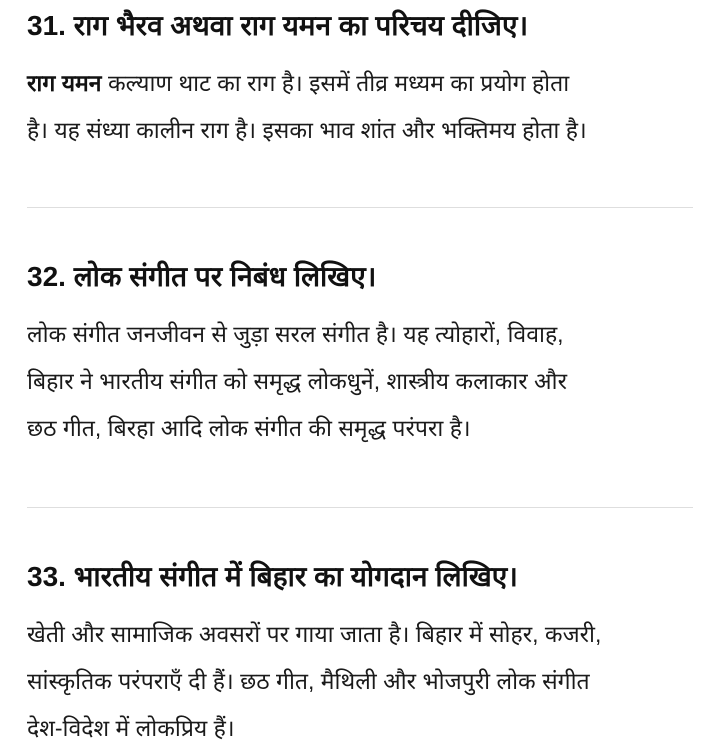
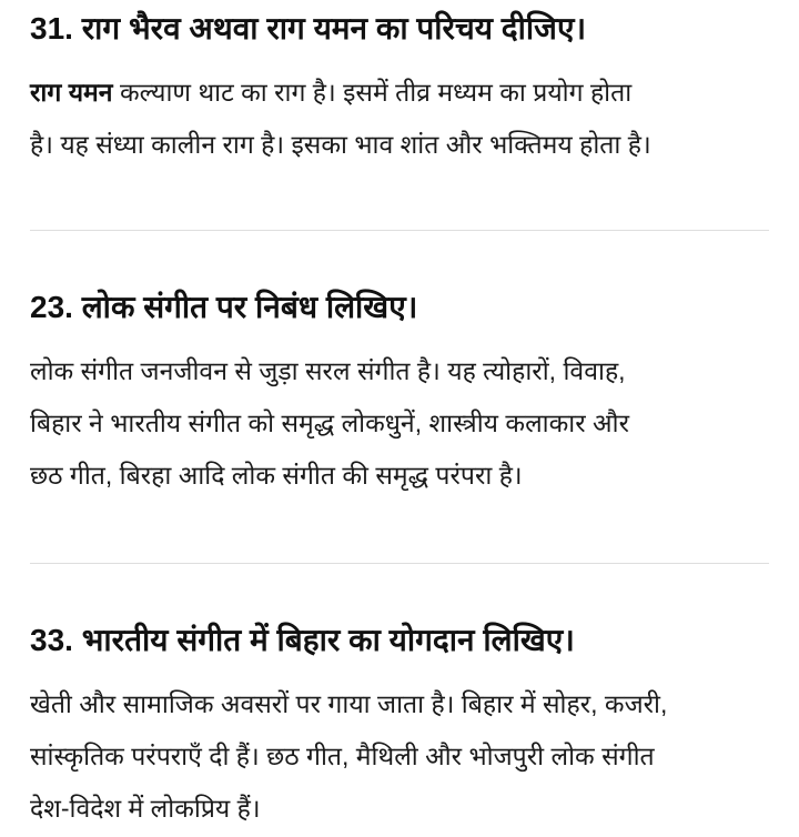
  31. राग भैरव अथवा राग यमन का परिचय दीजिए।
  राग यमन कल्याण थाट का राग है। इसमें तीव्र मध्यम का प्रयोग होता
  है। यह संध्या कालीन राग है। इसका भाव शांत और भक्तिमय होता है।
- 32. लोक संगीत पर निबंध लिखिए।
+ 23. लोक संगीत पर निबंध लिखिए।
  लोक संगीत जनजीवन से जुड़ा सरल संगीत है। यह त्योहारों, विवाह,
  बिहार ने भारतीय संगीत को समृद्ध लोकधुनें, शास्त्रीय कलाकार और
  छठ गीत, बिरहा आदि लोक संगीत की समृद्ध परंपरा है।
  33. भारतीय संगीत में बिहार का योगदान लिखिए।
  खेती और सामाजिक अवसरों पर गाया जाता है। बिहार में सोहर, कजरी,
  सांस्कृतिक परंपराएँ दी हैं। छठ गीत, मैथिली और भोजपुरी लोक संगीत
  देश-विदेश में लोकप्रिय हैं।
